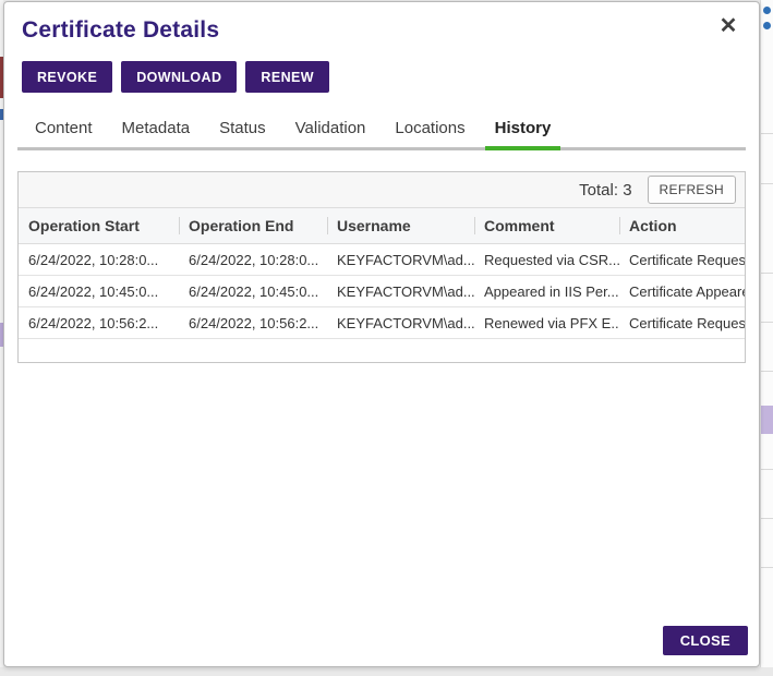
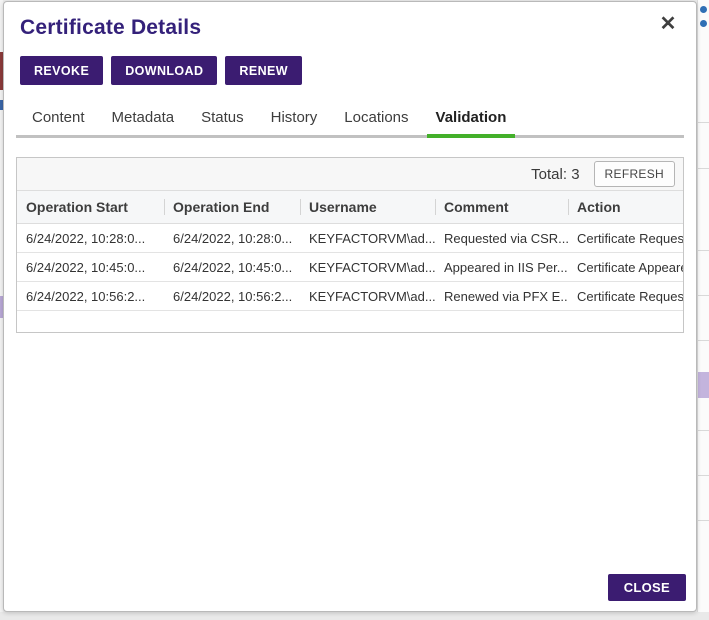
  Certificate Details
  ✕
  REVOKE
  DOWNLOAD
  RENEW
  Content
  Metadata
  Status
- Validation
+ History
  Locations
- History
+ Validation
  Total: 3
  REFRESH
  Operation Start
  Operation End
  Username
  Comment
  Action
  6/24/2022, 10:28:0...
  6/24/2022, 10:28:0...
  KEYFACTORVM\ad...
  Requested via CSR...
  Certificate Reques
  6/24/2022, 10:45:0...
  6/24/2022, 10:45:0...
  KEYFACTORVM\ad...
  Appeared in IIS Per...
  Certificate Appear
  6/24/2022, 10:56:2...
  6/24/2022, 10:56:2...
  KEYFACTORVM\ad...
  Renewed via PFX E..
  Certificate Reques
  CLOSE
